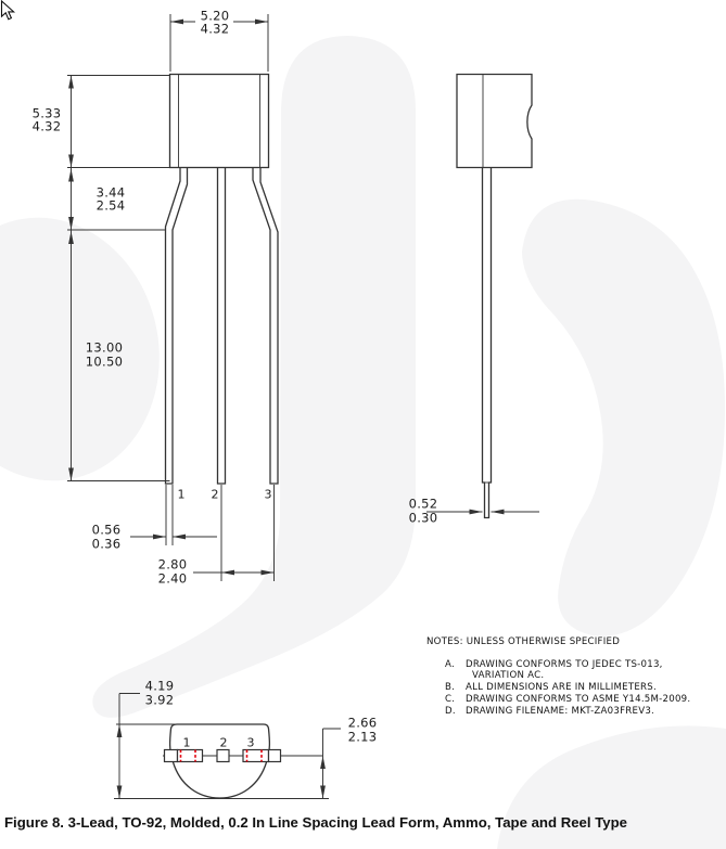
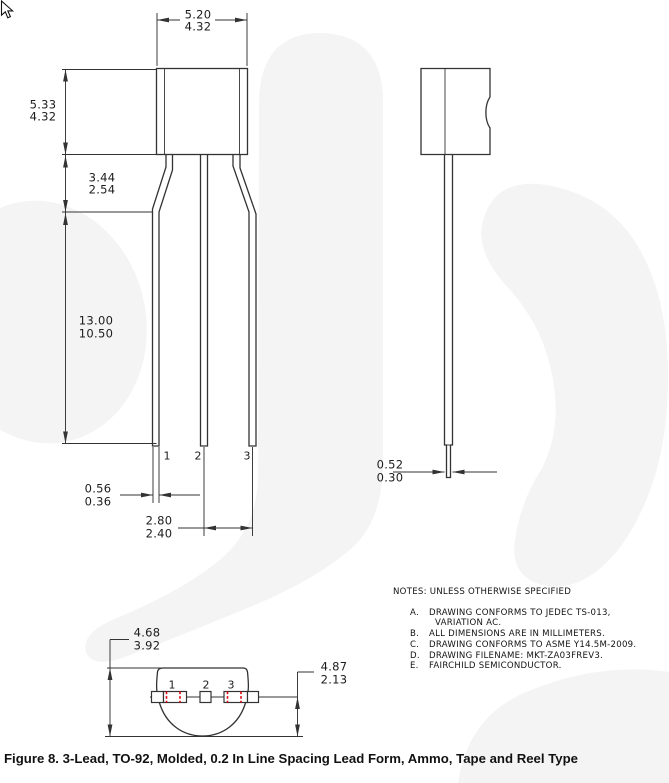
  5.20
  4.32
  5.33
  4.32
  3.44
  2.54
  13.00
  10.50
  0.56
  0.36
  2.80
  2.40
  0.52
  0.30
- 4.19
+ 4.68
  3.92
- 2.66
+ 4.87
  2.13
  1
  2
  3
  1
  2
  3
  NOTES: UNLESS OTHERWISE SPECIFIED
  A.
  DRAWING CONFORMS TO JEDEC TS-013,
  VARIATION AC.
  B.
  ALL DIMENSIONS ARE IN MILLIMETERS.
  C.
  DRAWING CONFORMS TO ASME Y14.5M-2009.
  D.
  DRAWING FILENAME: MKT-ZA03FREV3.
+ E.
+ FAIRCHILD SEMICONDUCTOR.
  Figure 8. 3-Lead, TO-92, Molded, 0.2 In Line Spacing Lead Form, Ammo, Tape and Reel Type
